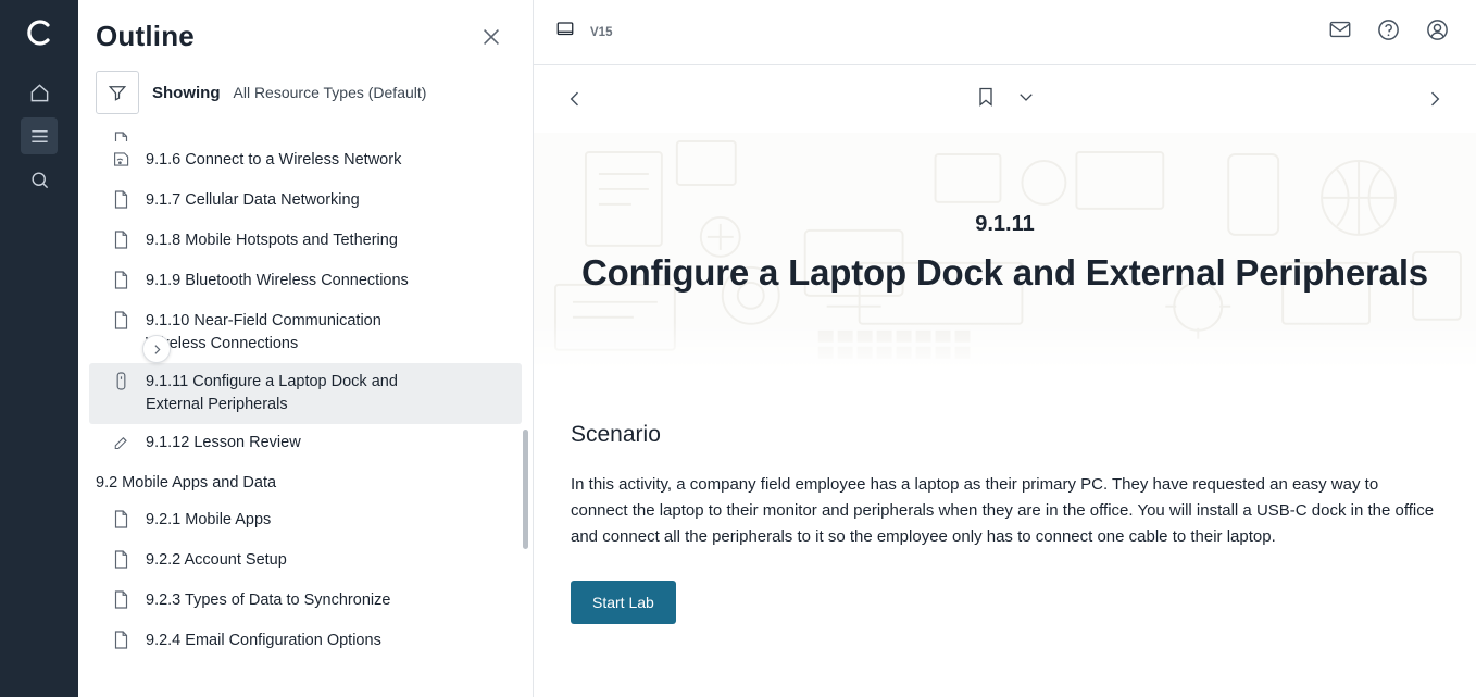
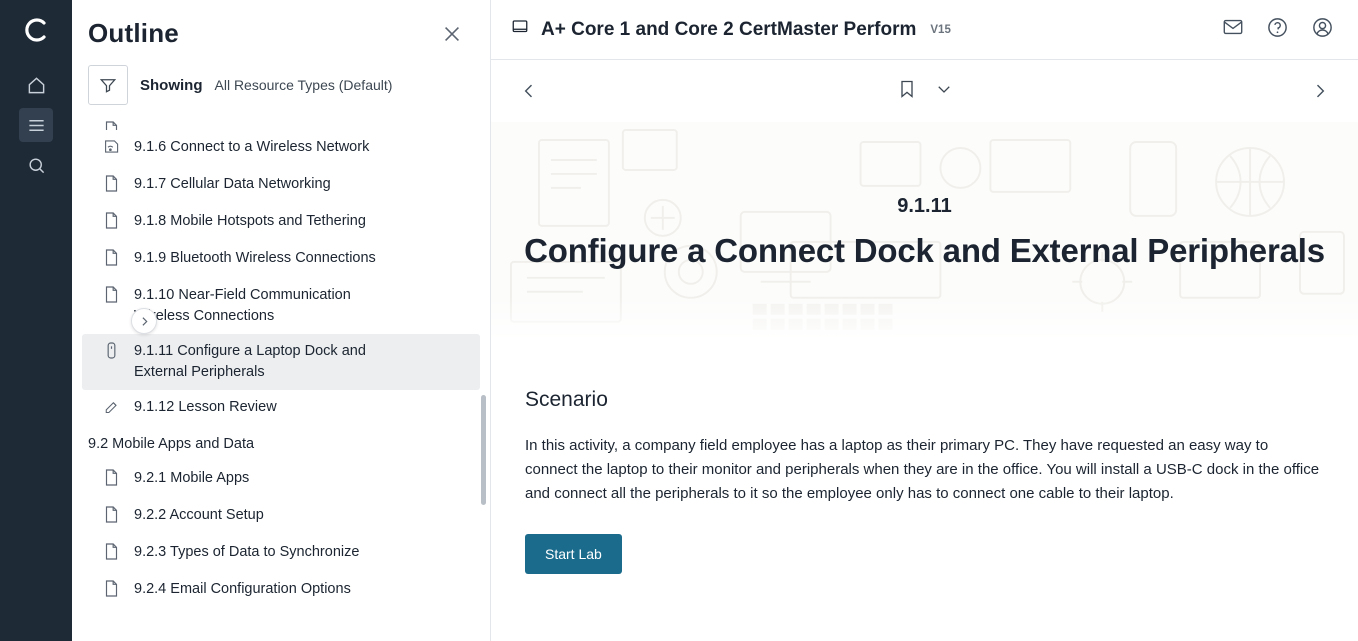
  Outline
  Showing
  All Resource Types (Default)
  9.1.6 Connect to a Wireless Network
  9.1.7 Cellular Data Networking
  9.1.8 Mobile Hotspots and Tethering
  9.1.9 Bluetooth Wireless Connections
  9.1.10 Near-Field Communication eless Connections
  9.1.11 Configure a Laptop Dock and External Peripherals
  9.1.12 Lesson Review
  9.2 Mobile Apps and Data
  9.2.1 Mobile Apps
  9.2.2 Account Setup
  9.2.3 Types of Data to Synchronize
  9.2.4 Email Configuration Options
+ A+ Core 1 and Core 2 CertMaster Perform
  V15
  9.1.11
- Configure a Laptop Dock and External Peripherals
+ Configure a Connect Dock and External Peripherals
  Scenario
  In this activity, a company field employee has a laptop as their primary PC. They have requested an easy way to connect the laptop to their monitor and peripherals when they are in the office. You will install a USB-C dock in the office and connect all the peripherals to it so the employee only has to connect one cable to their laptop.
  Start Lab
